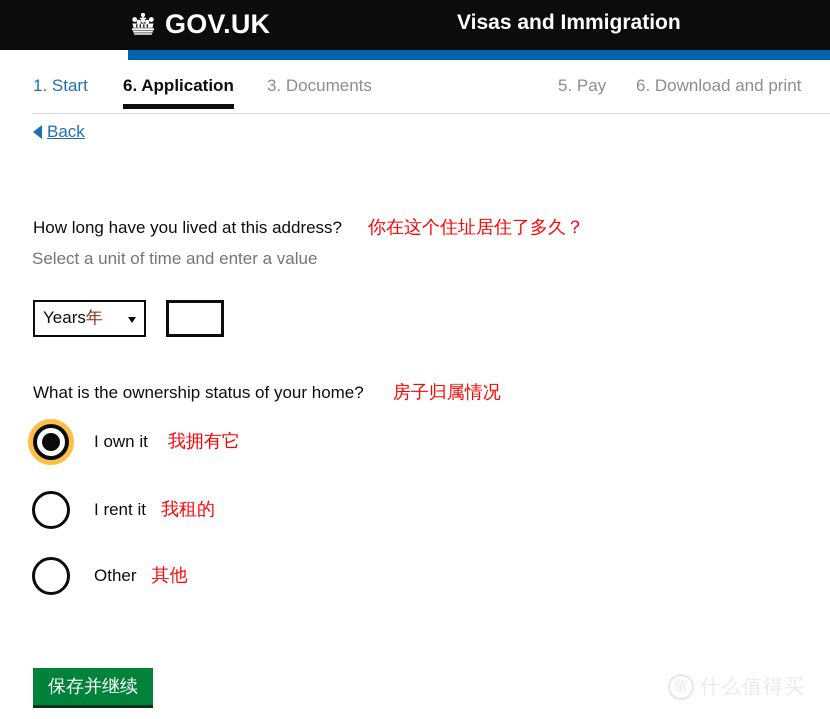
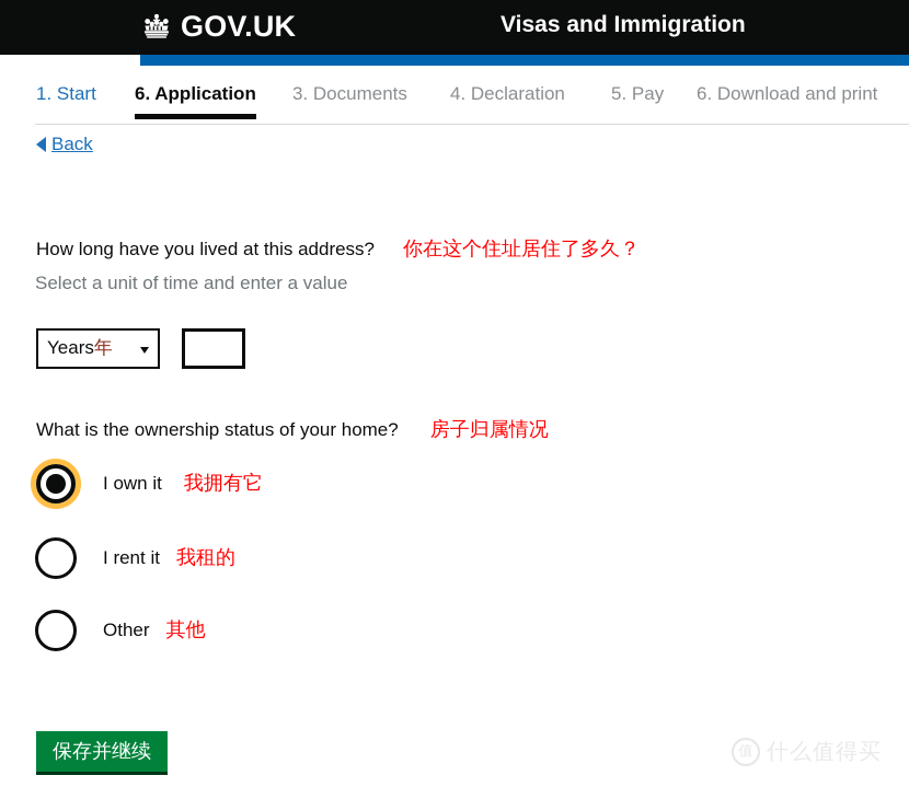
  GOV.UK
  Visas and Immigration
  1. Start
  6. Application
  3. Documents
+ 4. Declaration
  5. Pay
  6. Download and print
  Back
  How long have you lived at this address?
  你在这个住址居住了多久？
  Select a unit of time and enter a value
  Years年
  What is the ownership status of your home?
  房子归属情况
  I own it
  我拥有它
  I rent it
  我租的
  Other
  其他
  保存并继续
  值
